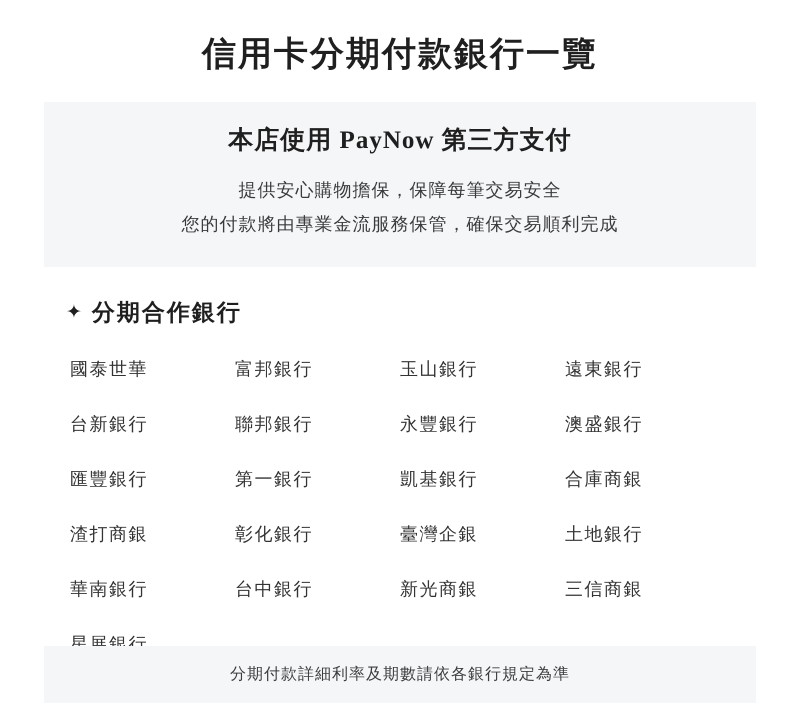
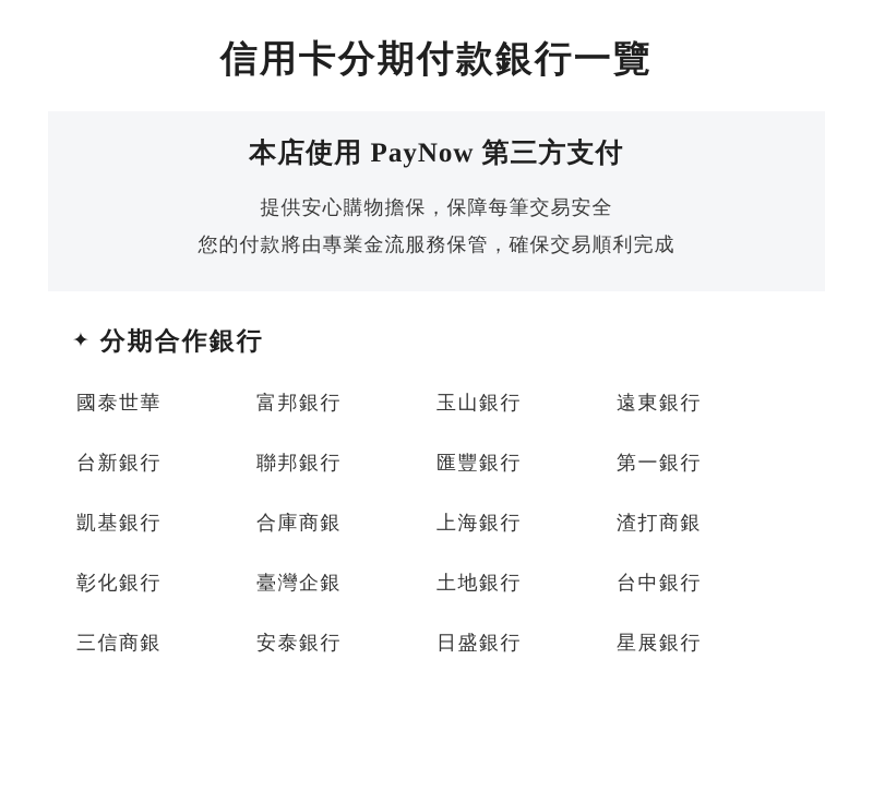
  信用卡分期付款銀行一覽
  本店使用 PayNow 第三方支付
  提供安心購物擔保，保障每筆交易安全
  您的付款將由專業金流服務保管，確保交易順利完成
  ✦
  分期合作銀行
  國泰世華
  富邦銀行
  玉山銀行
  遠東銀行
  台新銀行
  聯邦銀行
- 永豐銀行
- 澳盛銀行
  匯豐銀行
  第一銀行
  凱基銀行
  合庫商銀
+ 上海銀行
  渣打商銀
  彰化銀行
  臺灣企銀
  土地銀行
- 華南銀行
  台中銀行
- 新光商銀
  三信商銀
+ 安泰銀行
+ 日盛銀行
  星展銀行
- 分期付款詳細利率及期數請依各銀行規定為準
